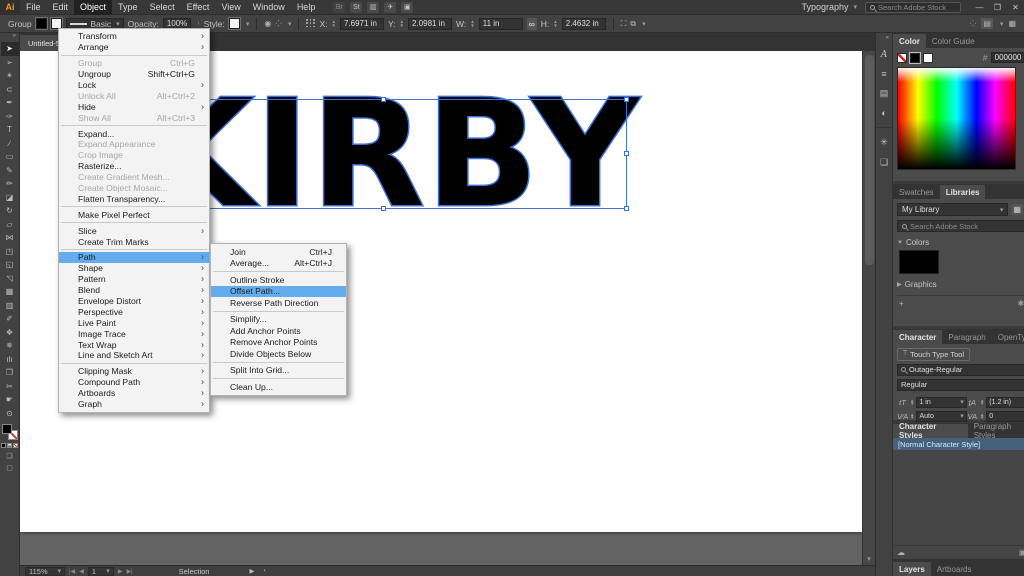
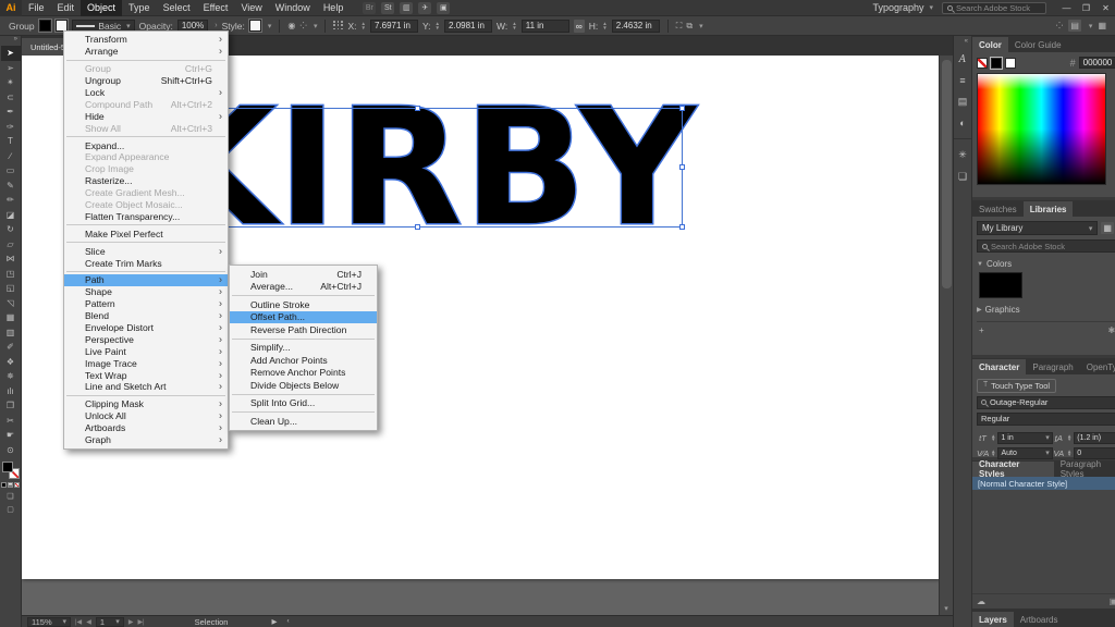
  Ai
  File
  Edit
  Object
  Type
  Select
  Effect
  View
  Window
  Help
  Typography
  Search Adobe Stock
  —
  ❐
  ✕
  Group
  Basic
  Opacity:
  100%
  Style:
  ◉
  ⁘
  X:
  7.6971 in
  Y:
  2.0981 in
  W:
  11 in
  ∞
  H:
  2.4632 in
  ⛶
  ⧉
  ⁘
  ▤
  ▦
  ➤
  ➢
  ✴
  ⊂
  ✒
  ✑
  T
  ∕
  ▭
  ✎
  ✏
  ◪
  ↻
  ▱
  ⋈
  ◳
  ◱
  ◹
  ▦
  ▥
  ✐
  ❖
  ✵
  ılı
  ❐
  ✂
  ☛
  ⊙
  Untitled-
  IRBY
  115%
  1
  Selection
  A
  ≡
  ▤
  ◐
  ✳
  ❏
  Color
  Color Guide
  #
  000000
  Swatches
  Libraries
  My Library
  ▦
  Search Adobe Stock
  Colors
  Graphics
  +
  ✱
  Character
  Paragraph
  Touch Type Tool
  Outage-Regular
  Regular
  tT
  ṯA
  V∕A
  VA
  Character Styles
  Paragraph Styles
  [Normal Character Style]
  ☁
  ▣
  Layers
  Artboards
  Transform
  Arrange
  Group
  Ctrl+G
  Ungroup
  Shift+Ctrl+G
  Lock
- Unlock All
+ Compound Path
  Alt+Ctrl+2
  Hide
  Show All
  Alt+Ctrl+3
  Expand...
  Expand Appearance
  Crop Image
  Rasterize...
  Create Gradient Mesh...
  Create Object Mosaic...
  Flatten Transparency...
  Make Pixel Perfect
  Slice
  Create Trim Marks
  Path
  Shape
  Pattern
  Blend
  Envelope Distort
  Perspective
  Live Paint
  Image Trace
  Text Wrap
  Line and Sketch Art
  Clipping Mask
- Compound Path
+ Unlock All
  Artboards
  Graph
  Join
  Ctrl+J
  Average...
  Alt+Ctrl+J
  Outline Stroke
  Offset Path...
  Reverse Path Direction
  Simplify...
  Add Anchor Points
  Remove Anchor Points
  Divide Objects Below
  Split Into Grid...
  Clean Up...
